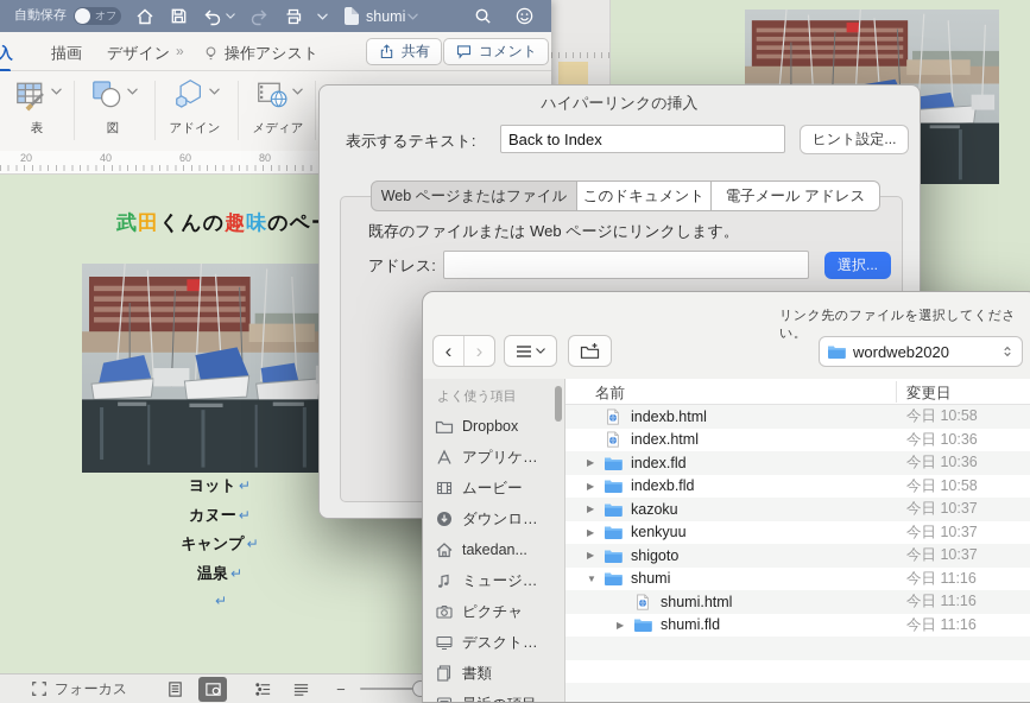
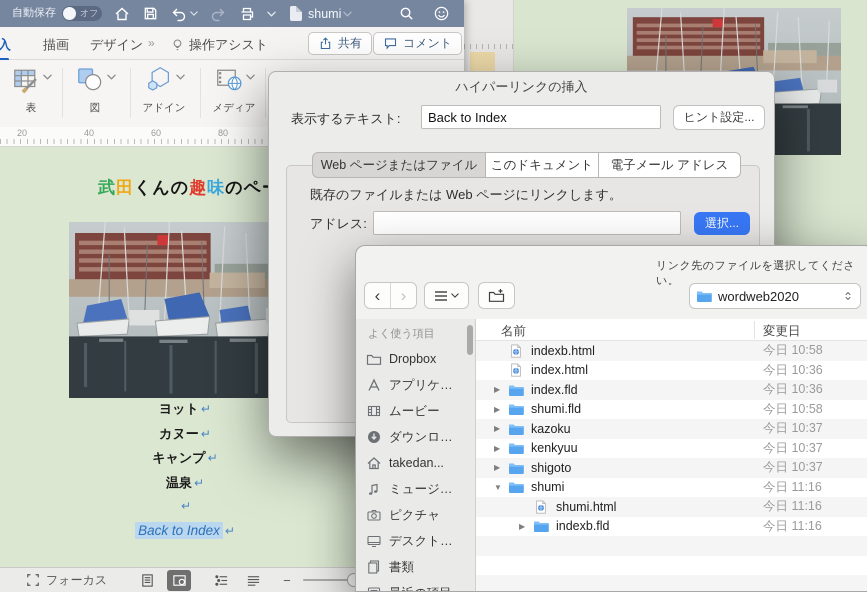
  自動保存
  オフ
  shumi
  描画
  デザイン
  »
  操作アシスト
  共有
  コメント
  表
  図
  アドイン
  メディア
  20
  40
  60
  80
  武田くんの趣味のペ
  ヨット ↵
  カヌー ↵
  キャンプ ↵
  温泉 ↵
  ↵
+ Back to Index ↵
  フォーカス
  −
  ハイパーリンクの挿入
  表示するテキスト:
  Back to Index
  ヒント設定...
  Web ページまたはファイル
  このドキュメント
  電子メール アドレス
  既存のファイルまたは Web ページにリンクします。
  アドレス:
  選択...
  リンク先のファイルを選択してください。
  ‹
  ›
  wordweb2020
  よく使う項目
  Dropbox
  アプリケ…
  ムービー
  ダウンロ…
  takedan...
  ミュージ…
  ピクチャ
  デスクト…
  書類
  名前
  変更日
  indexb.html
  今日 10:58
  index.html
  今日 10:36
  ▶
  index.fld
  今日 10:36
  ▶
- indexb.fld
+ shumi.fld
  今日 10:58
  ▶
  kazoku
  今日 10:37
  ▶
  kenkyuu
  今日 10:37
  ▶
  shigoto
  今日 10:37
  ▼
  shumi
  今日 11:16
  shumi.html
  今日 11:16
  ▶
- shumi.fld
+ indexb.fld
  今日 11:16
